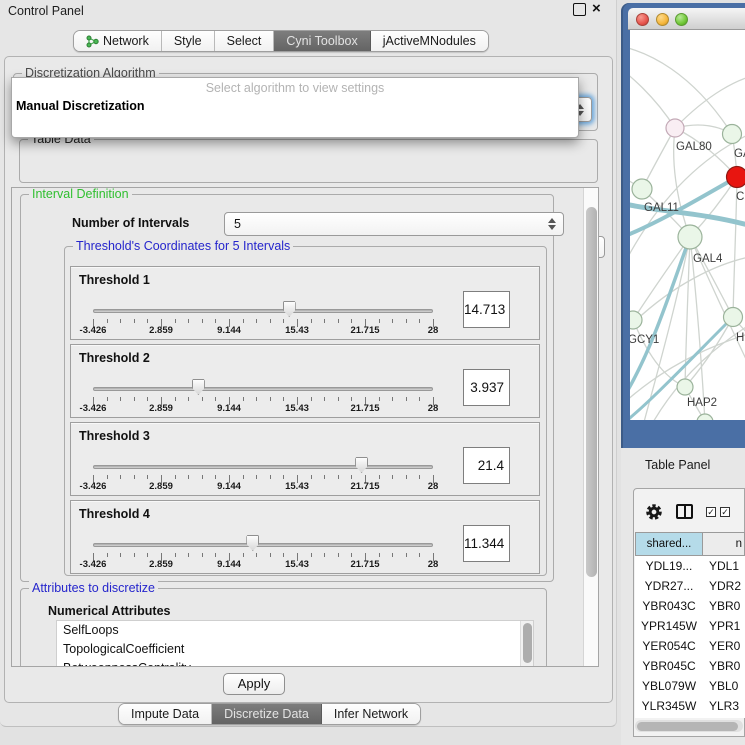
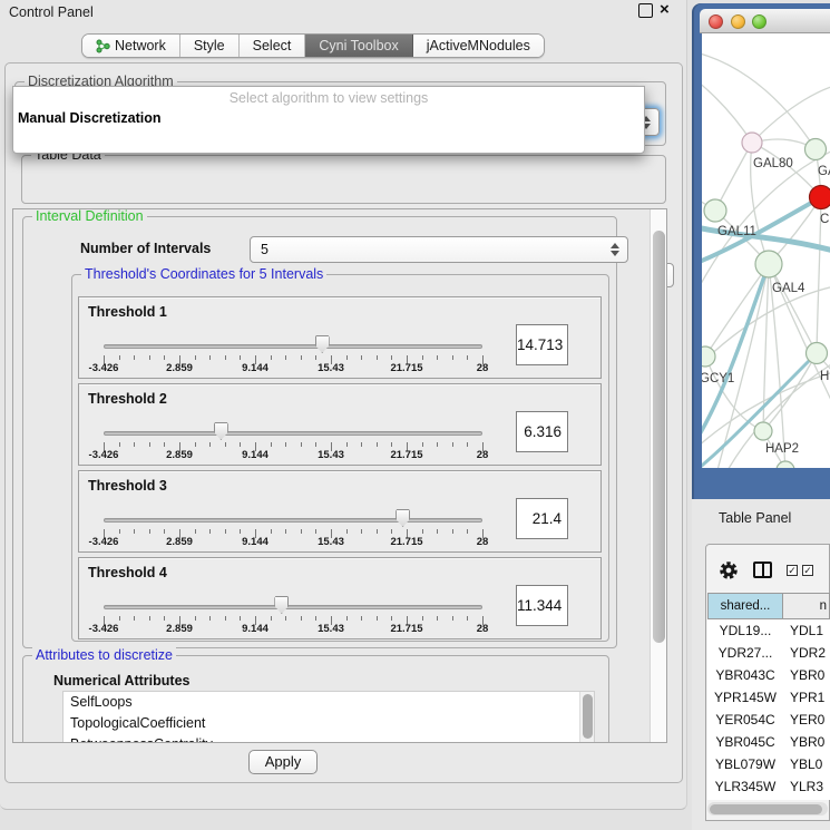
  Control Panel
  ×
  Network
  Style
  Select
  Cyni Toolbox
  jActiveMNodules
  Discretization Algorithm
  Select algorithm to view settings
  Manual Discretization
  Table Data
  Interval Definition
  Number of Intervals
  5
  Threshold's Coordinates for 5 Intervals
  Threshold 1
  -3.426
  2.859
  9.144
  15.43
  21.715
  28
  14.713
  Threshold 2
  -3.426
  2.859
  9.144
  15.43
  21.715
  28
- 3.937
+ 6.316
  Threshold 3
  -3.426
  2.859
  9.144
  15.43
  21.715
  28
  21.4
  Threshold 4
  -3.426
  2.859
  9.144
  15.43
  21.715
  28
  11.344
  Attributes to discretize
  Numerical Attributes
  SelfLoops
  TopologicalCoefficient
  Apply
- Impute Data
- Discretize Data
- Infer Network
  GAL80
  C
  GAL11
  GAL4
  GCY1
  H
  HAP2
  Table Panel
  ✓
  ✓
  shared...
  n
  YDL19...
  YDL1
  YDR27...
  YDR2
  YBR043C
  YBR0
  YPR145W
  YPR1
  YER054C
  YER0
  YBR045C
  YBR0
  YBL079W
  YBL0
  YLR345W
  YLR3
